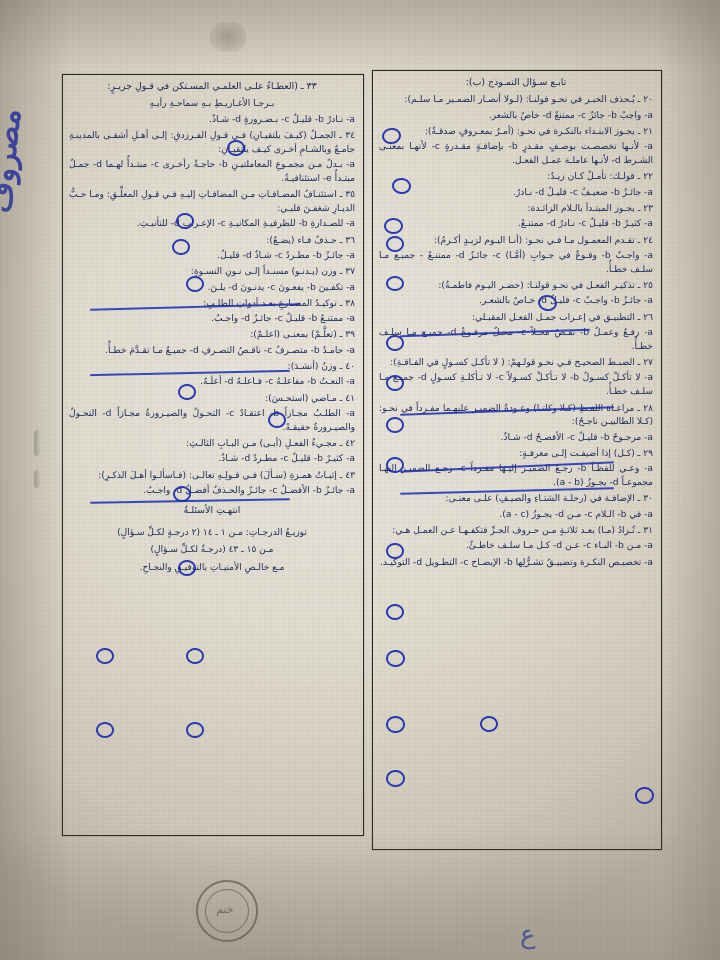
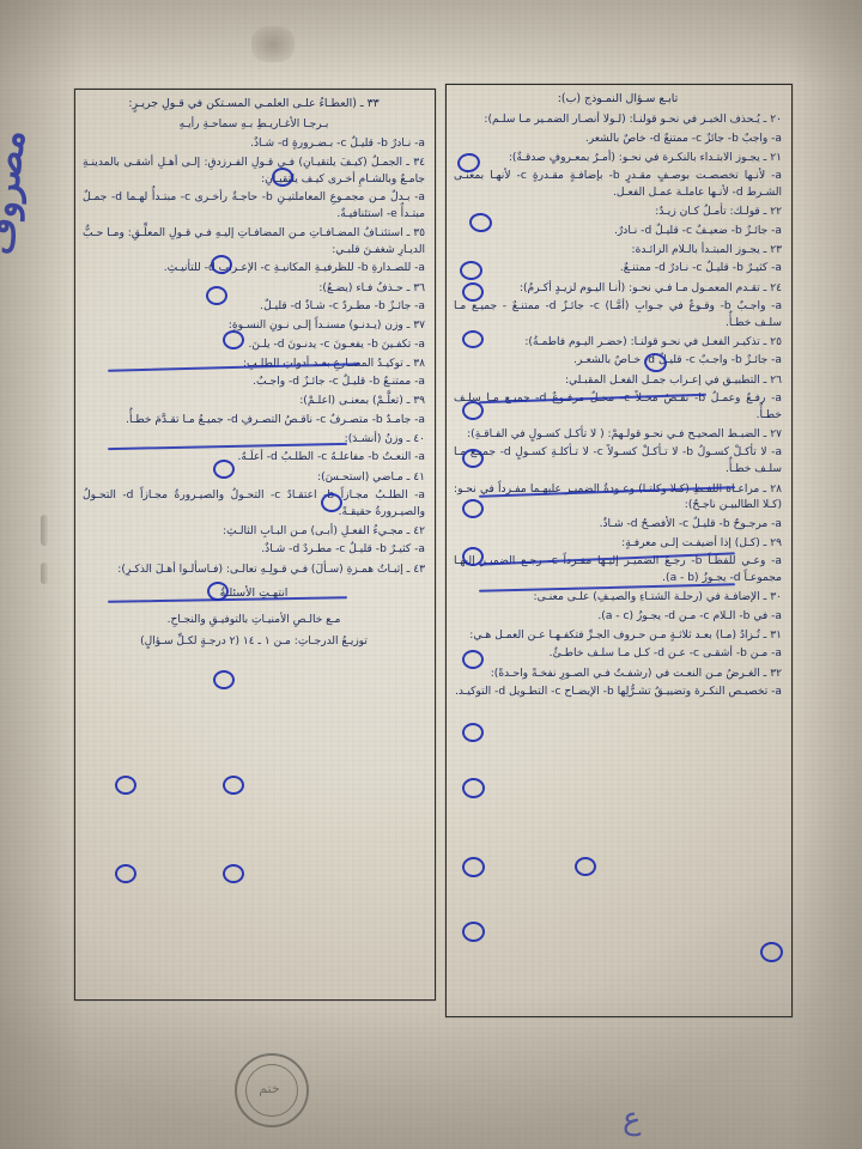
  تابـع سـؤال النمـوذج (ب):
  ٢٠ ـ يُـحذف الخبـر في نحـو قولنـا: (لـولا أنصـار الضمـير مـا سلـم):
  a- واجبٌ b- جائزٌ c- ممتنعٌ d- خاصٌ بالشعر.
  ٢١ ـ يجـوز الابتـداء بالنكـرة في نحـو: (أمـرٌ بمعـروفٍ صدقـةٌ):
  a- لأنـها تخصصـت بوصـفٍ مقـدرٍ b- بإضافـةٍ مقـدرةٍ c- لأنهـا بمعنـى الشـرط d- لأنـها عاملـة عمـل الفعـل.
  ٢٢ ـ قولـك: تأمـلُ كـان زيـدٌ:
  a- جائـزٌ b- ضعيـفٌ c- قليـلٌ d- نـادرٌ.
  ٢٣ ـ يجـوز المبتـدأ بالـلام الزائـدة:
  a- كثيـرٌ b- قليـلٌ c- نـادرٌ d- ممتنـعٌ.
  ٢٤ ـ تقـدم المعمـول مـا فـي نحـو: (أنـا اليـوم لزيـدٍ أكـرمُ):
  a- واجـبٌ b- وقـوعٌ في جـوابِ (أمَّـا) c- جائـزٌ d- ممتنـعٌ - جميـع مـا سلـف خطـأٌ.
  ٢٥ ـ تذكيـر الفعـل في نحـو قولنـا: (حضـر اليـوم فاطمـةُ):
  a- جائـزٌ b- واجـبٌ c- قليـلٌ d- خـاصٌ بالشعـر.
  ٢٦ ـ التطبيـق في إعـراب جمـل الفعـل المقبـلي:
  a- رفـعٌ وعمـلُ b- نقـصٌ محـلاً c- محـلٌ مرفـوعٌ d- جميـع مـا سلـف خطـأٌ.
  ٢٧ ـ الضبـط الصحيـح فـي نحـو قولـهمْ: ( لا تأكـل كسـولٍ في الفـاقـةِ):
  a- لا تأكـلْ كسـولٌ b- لا تـأكـلْ كسـولاً c- لا تـأكلـةِ كسـولٍ d- جميـع مـا سلـف خطـأٌ.
  ٢٨ ـ مراعـاة اللفـظِ (كـلا وكلتـا) وعـودةُ الضميـر عليهـما مفـرداً في نحـو: (كـلا الطالبيـن ناجـحٌ):
  a- مرجـوحٌ b- قليـلٌ c- الأفصـحُ d- شـاذٌ.
  ٢٩ ـ (كـل) إذا أضيفـت إلـى معرفـةٍ:
  a- وعـي للفظـاً b- رجـعُ الضميـر إليـها مفـرداً c- رجـع الضميـر إليهـا مجموعـاً d- يجـوزُ (a - b).
  ٣٠ ـ الإضافـة في (رحلـة الشتـاءِ والصيـفِ) علـى معنـى:
  a- في b- الـلام c- مـن d- يجـوزُ (a - c).
  ٣١ ـ تُـزادُ (مـا) بعـد ثلاثـةٍ مـن حـروف الجـرِّ فتكفـهـا عـن العمـل هـي:
- a- مـن b- البـاء c- عـن d- كـل مـا سلـف خاطـئٌ.
+ a- مـن b- أشقـى c- عـن d- كـل مـا سلـف خاطـئٌ.
+ ٣٢ ـ الغـرضُ مـن النعـت في (رشفـتُ فـي الصـورِ نفخـةً واحـدةً):
  a- تخصيـص النكـرة وتضييـقُ تشـرُّلِها b- الإيضـاح c- التطـويل d- التوكيـد.
  ٣٣ ـ (العطـاءُ علـى العلمـي المسـتكن في قـولِ جريـرٍ:
  بـرجـا الأغـاريـطِ بـهِ سماحـةِ رأيـهِ
  a- نـادرٌ b- قليـلٌ c- بـضـرورةٍ d- شـاذٌ.
  ٣٤ ـ الجمـلُ (كيـفَ يلتقيـانِ) فـي قـولِ الفـرزدقِ: إلـى أهـلِ أشقـى بالمدينـةِ جامـعٌ وبالشـامِ أخـرى كيـف يلتقيـانِ:
  a- بـدلٌ مـن مجمـوعِ المعاملتيـنِ b- حاجـةٌ رأخـرى c- مبتـدأٌ لهـما d- جمـلٌ مبتـدأٌ e- استئنافيـةٌ.
  ٣٥ ـ استئنـافُ المضـافـاتِ مـن المضافـاتِ إليـهِ فـي قـولِ المعلِّـقِ: ومـا حـبُّ الديـارِ شغفـنَ قلبـي:
  a- للصـدارةِ b- للظرفيـةِ المكانيـةِ c- الإعـرابِ d- للتأنيـثِ.
  ٣٦ ـ حـذفُ فـاء (يضـعُ):
  a- جائـزٌ b- مطـردٌ c- شـاذٌ d- قليـلٌ.
  ٣٧ ـ وزن (يـدنـو) مسنـداً إلـى نـونِ النسـوةِ:
  a- تكفـينَ b- يفعـونَ c- يدنـونَ d- يلـنَ.
  ٣٨ ـ توكيـدُ المضـارعِ بعـد أدواتِ الطلـبِ:
  a- ممتنـعٌ b- قليـلٌ c- جائـزٌ d- واجـبٌ.
  ٣٩ ـ (تعلَّـمْ) بمعنـى (اعلـمْ):
  a- جامـدٌ b- متصـرفٌ c- ناقـصُ التصـرفِ d- جميـعُ مـا تقـدَّمَ خطـأٌ.
  ٤٠ ـ وزنُ (أنشـدَ):
- a- النعـتُ b- مفاعلـهُ c- فـاعلـهُ d- أعلَـهُ.
+ a- النعـتُ b- مفاعلـهُ c- الطلـبُ d- أعلَـهُ.
  ٤١ ـ مـاضي (استحـسَ):
  a- الطلـبُ مجـازاً b- اعتقـادٌ c- التحـولُ والصيـرورةُ مجـازاً d- التحـولُ والصيـرورةُ حقيقـةً.
  ٤٢ ـ مجـيءُ الفعـلِ (أبـى) مـن البـابِ الثالـثِ:
  a- كثيـرٌ b- قليـلٌ c- مطـردٌ d- شـاذٌ.
  ٤٣ ـ إثبـاتُ همـزةِ (سـألَ) فـي قـولِـهِ تعالـى: (فـاسألـوا أهـلَ الذكـرِ):
- a- جائـزٌ b- الأفضـلُ c- جائـزٌ والحـذفُ أفضـلُ d- واجـبٌ.
  انتهـتِ الأسئلـةُ
- توزيـعُ الدرجـاتِ: مـن ١ ـ ١٤ (٢ درجـةٍ لكـلِّ سـؤالٍ)
+ مـع خالـصِ الأمنيـاتِ بالتوفيـقِ والنجـاحِ.
- مـن ١٥ ـ ٤٣ (درجـةٌ لكـلِّ سـؤالٍ)
- مـع خالـصِ الأمنيـاتِ بالتوفيـقِ والنجـاحِ.
+ توزيـعُ الدرجـاتِ: مـن ١ ـ ١٤ (٢ درجـةٍ لكـلِّ سـؤالٍ)
